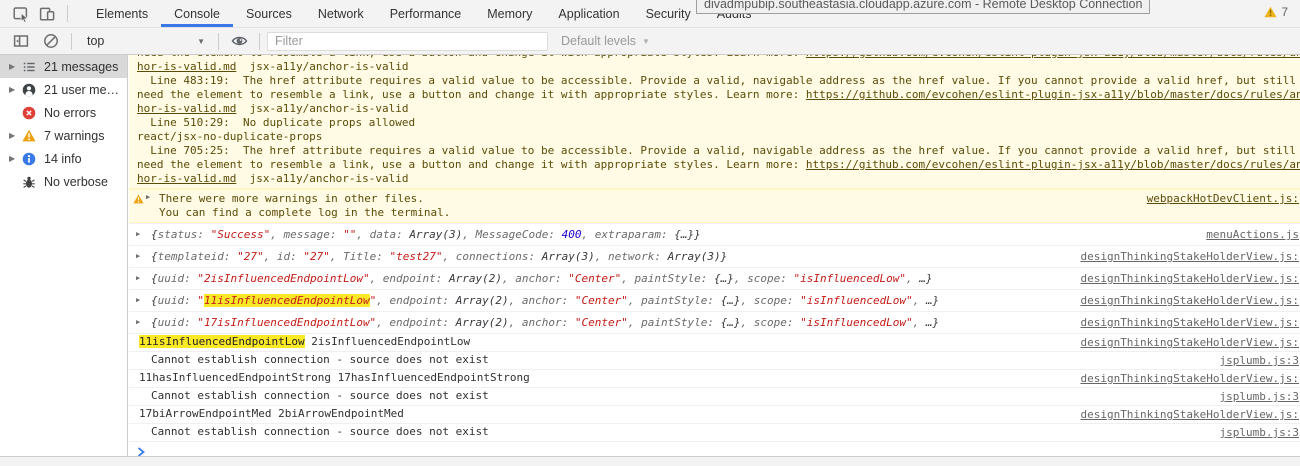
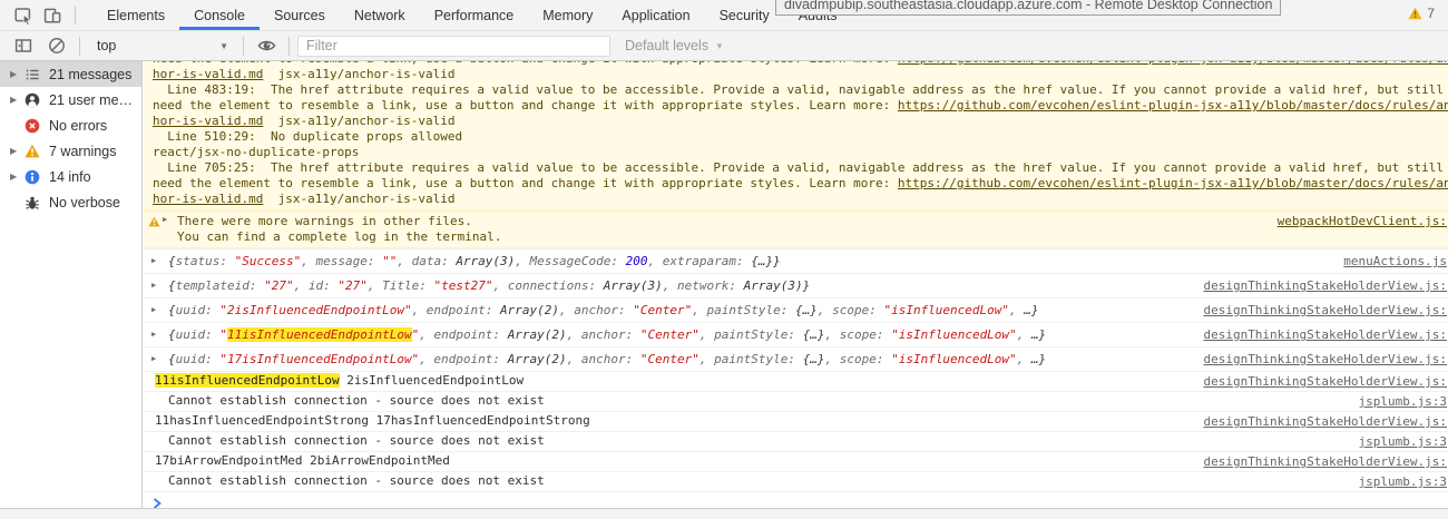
  Elements
  Console
  Sources
  Network
  Performance
  Memory
  Application
  Security
  7
  divadmpubip.southeastasia.cloudapp.azure.com - Remote Desktop Connection
  top
  ▼
  Filter
  Default levels
  ▼
  ▶
  21 messages
  ▶
  21 user me…
  No errors
  ▶
  7 warnings
  ▶
  14 info
  No verbose
  hor-is-valid.md jsx-a11y/anchor-is-valid
  Line 483:19: The href attribute requires a valid value to be accessible. Provide a valid, navigable address as the href value. If you cannot provide a valid href, but still
  need the element to resemble a link, use a button and change it with appropriate styles. Learn more: https://github.com/evcohen/eslint-plugin-jsx-a11y/blob/master/docs/rules/an
  hor-is-valid.md jsx-a11y/anchor-is-valid
  Line 510:29: No duplicate props allowed
  react/jsx-no-duplicate-props
  Line 705:25: The href attribute requires a valid value to be accessible. Provide a valid, navigable address as the href value. If you cannot provide a valid href, but still
  need the element to resemble a link, use a button and change it with appropriate styles. Learn more: https://github.com/evcohen/eslint-plugin-jsx-a11y/blob/master/docs/rules/an
  hor-is-valid.md jsx-a11y/anchor-is-valid
  ▶
  There were more warnings in other files.
  You can find a complete log in the terminal.
  webpackHotDevClient.js:
  ▶
- {status: "Success", message: "", data: Array(3), MessageCode: 400, extraparam: {…}}
+ {status: "Success", message: "", data: Array(3), MessageCode: 200, extraparam: {…}}
  menuActions.js
  ▶
  {templateid: "27", id: "27", Title: "test27", connections: Array(3), network: Array(3)}
  designThinkingStakeHolderView.js:
  ▶
  {uuid: "2isInfluencedEndpointLow", endpoint: Array(2), anchor: "Center", paintStyle: {…}, scope: "isInfluencedLow", …}
  designThinkingStakeHolderView.js:
  ▶
  {uuid: "11isInfluencedEndpointLow", endpoint: Array(2), anchor: "Center", paintStyle: {…}, scope: "isInfluencedLow", …}
  designThinkingStakeHolderView.js:
  ▶
  {uuid: "17isInfluencedEndpointLow", endpoint: Array(2), anchor: "Center", paintStyle: {…}, scope: "isInfluencedLow", …}
  designThinkingStakeHolderView.js:
  11isInfluencedEndpointLow 2isInfluencedEndpointLow
  designThinkingStakeHolderView.js:
  Cannot establish connection - source does not exist
  jsplumb.js:3
  11hasInfluencedEndpointStrong 17hasInfluencedEndpointStrong
  designThinkingStakeHolderView.js:
  Cannot establish connection - source does not exist
  jsplumb.js:3
  17biArrowEndpointMed 2biArrowEndpointMed
  designThinkingStakeHolderView.js:
  Cannot establish connection - source does not exist
  jsplumb.js:3
